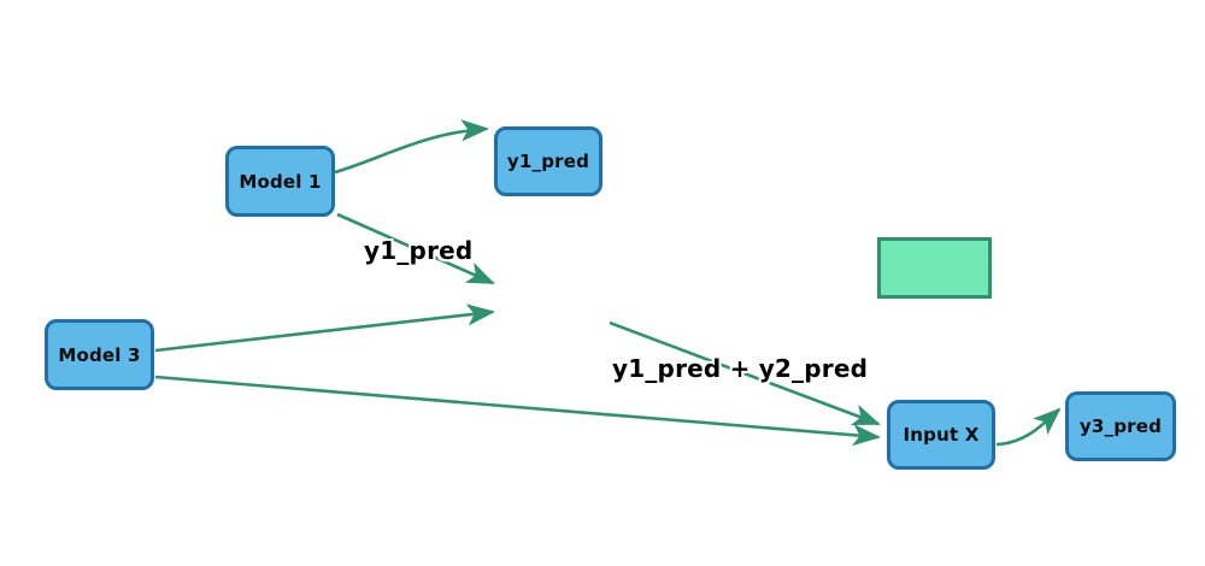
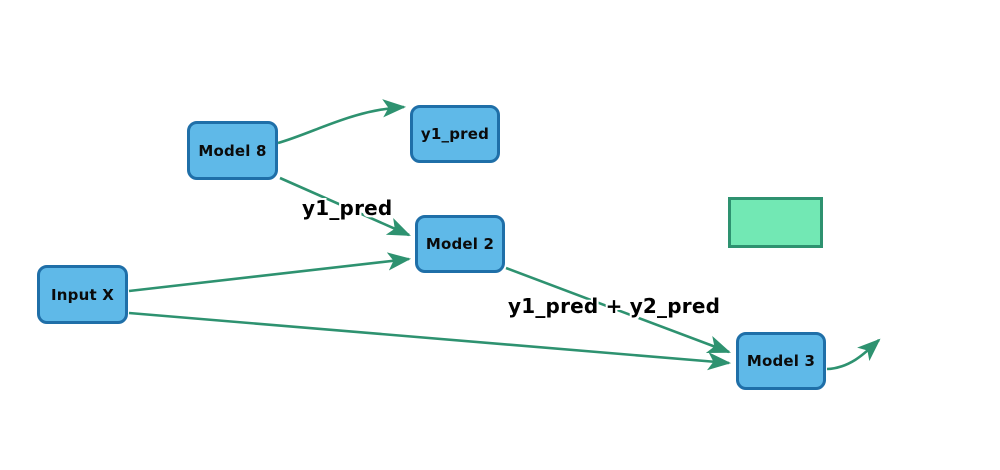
- Model 3
+ Input X
- Model 1
+ Model 8
  y1_pred
+ Model 2
- Input X
+ Model 3
- y3_pred
  y1_pred
  y1_pred + y2_pred
